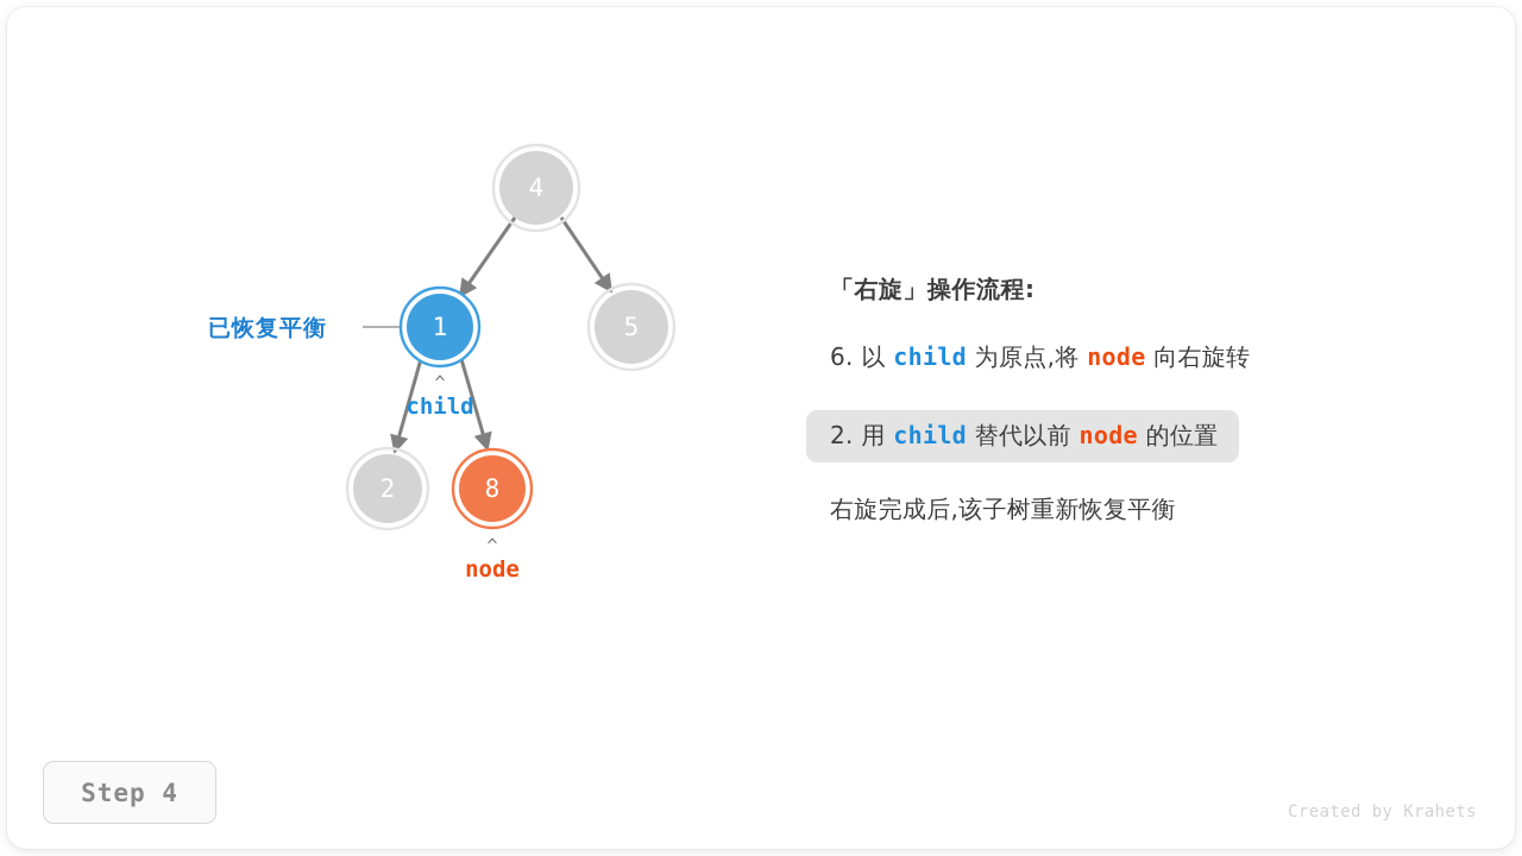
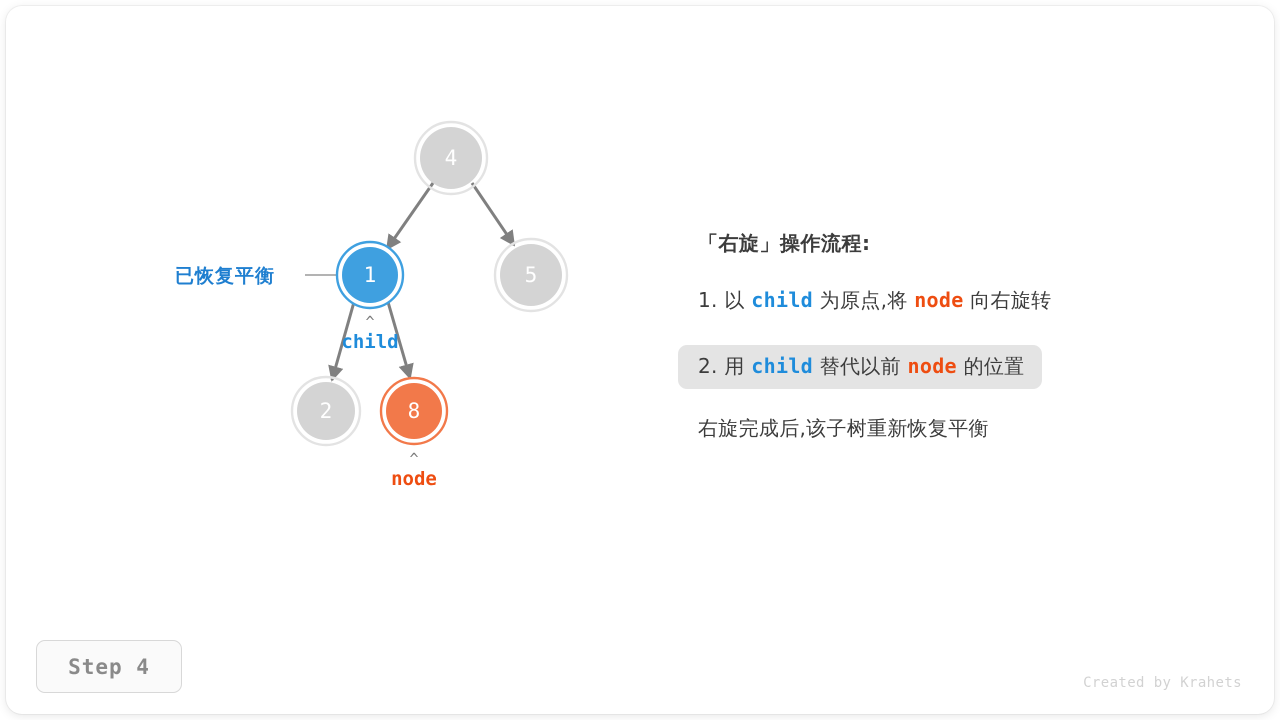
  4
  5
  2
  1
  8
  ^
  child
  ^
  node
  已恢复平衡
  「右旋」操作流程:
- 6. 以 child 为原点,将 node 向右旋转
+ 1. 以 child 为原点,将 node 向右旋转
  2. 用 child 替代以前 node 的位置
  右旋完成后,该子树重新恢复平衡
  Step 4
  Created by Krahets
